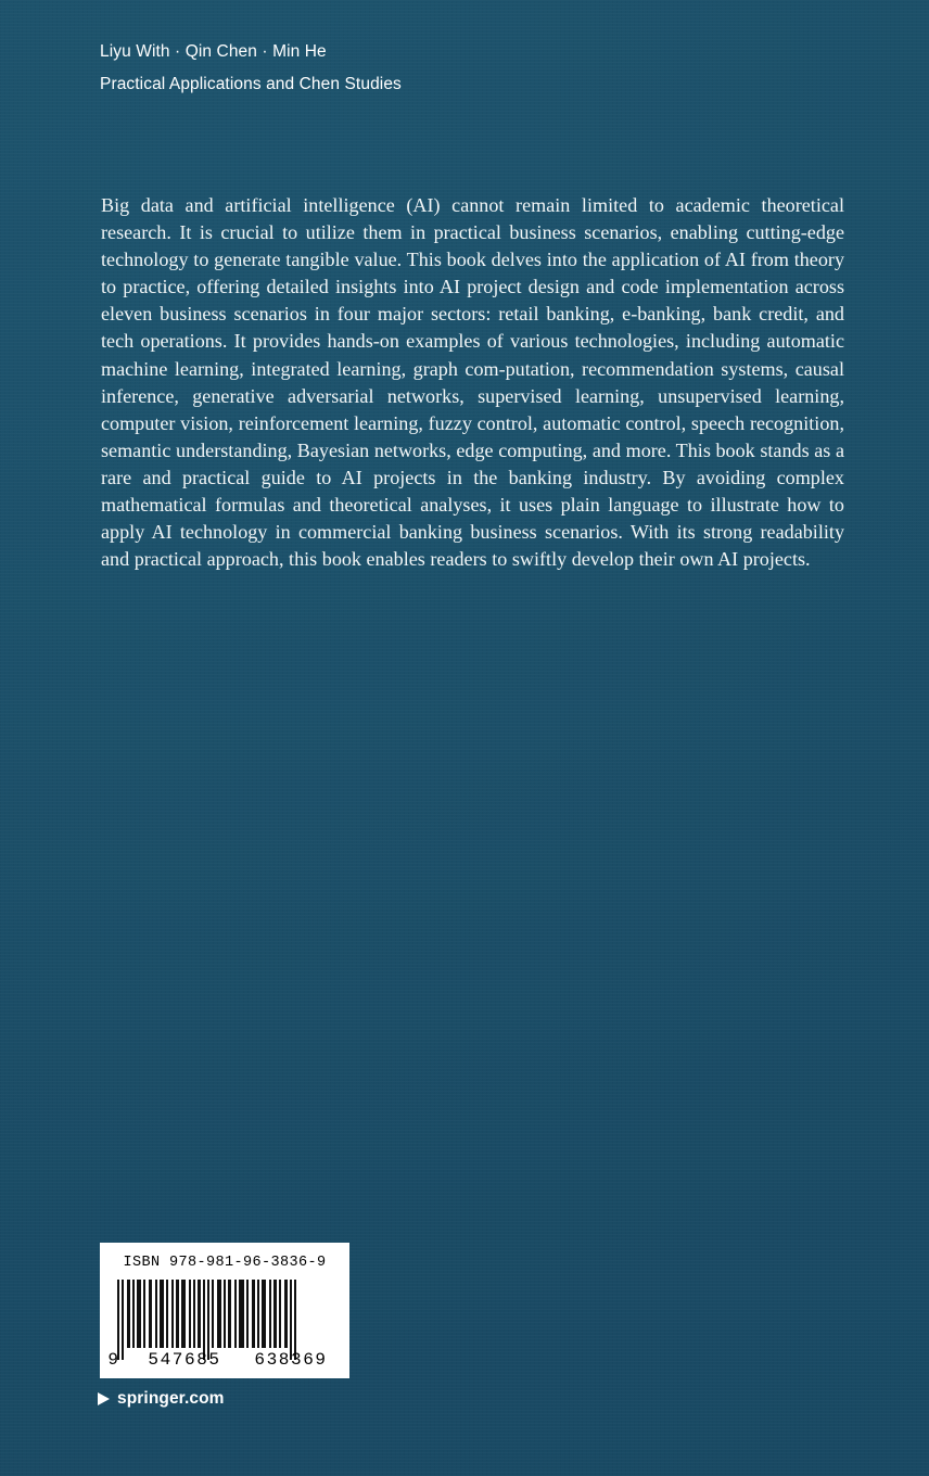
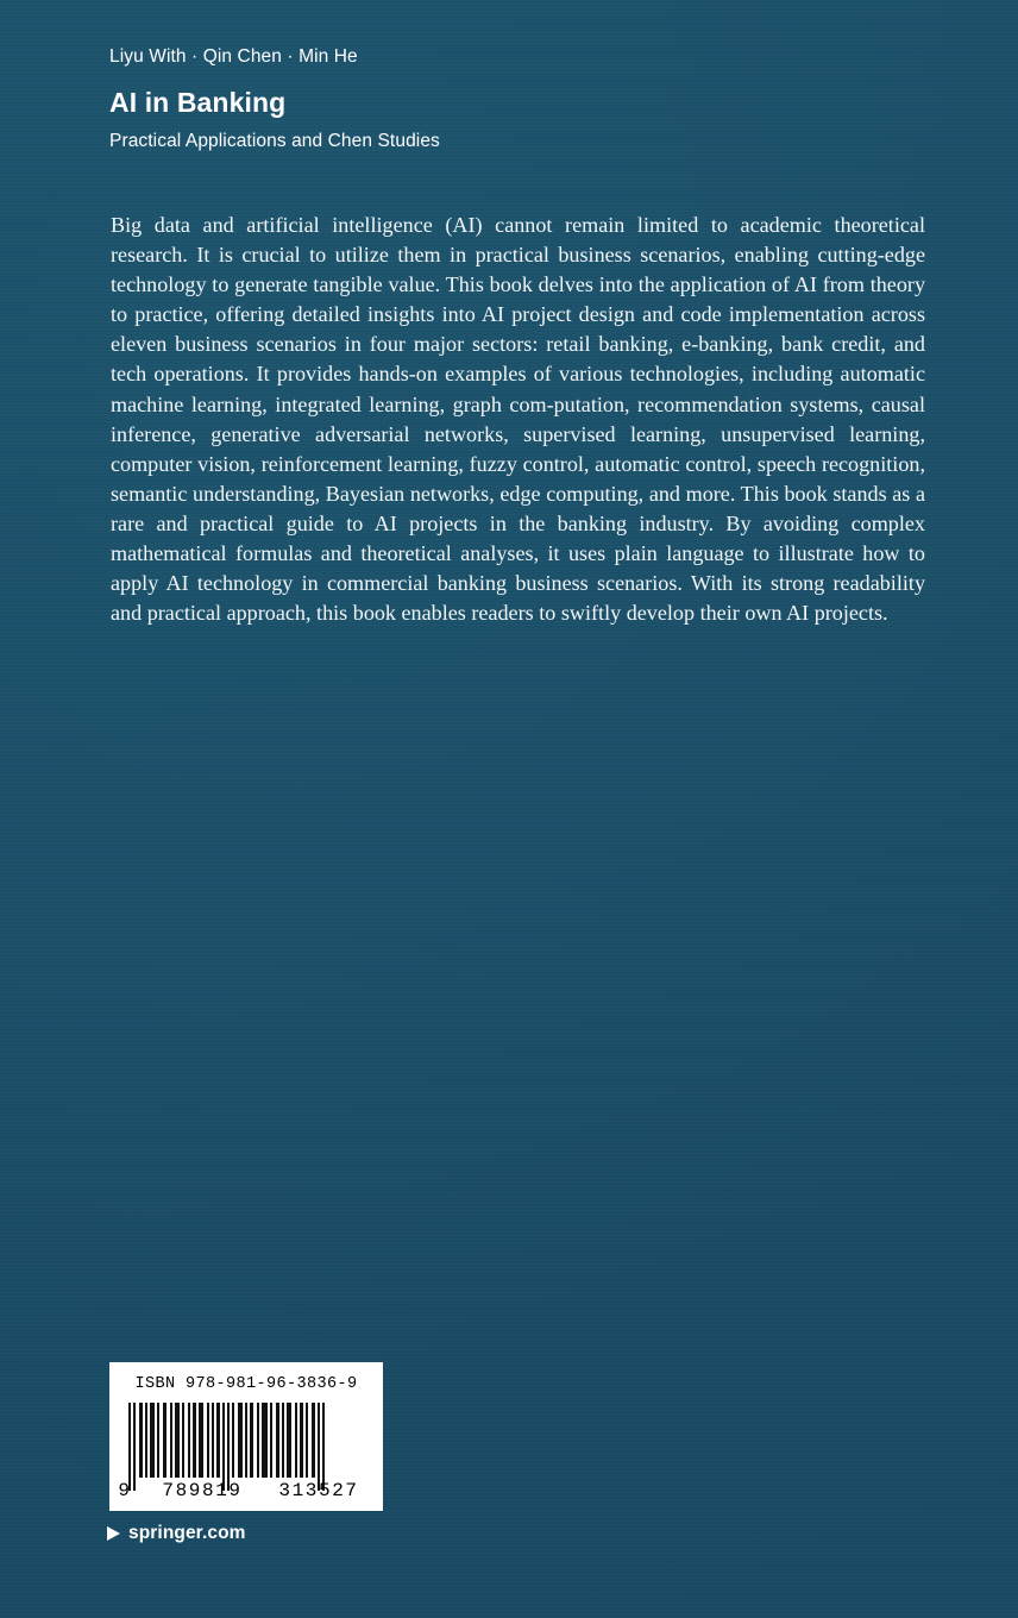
  Liyu With · Qin Chen · Min He
+ AI in Banking
  Practical Applications and Chen Studies
  Big data and artificial intelligence (AI) cannot remain limited to academic theoretical research. It is crucial to utilize them in practical business scenarios, enabling cutting-edge technology to generate tangible value. This book delves into the application of AI from theory to practice, offering detailed insights into AI project design and code implementation across eleven business scenarios in four major sectors: retail banking, e-banking, bank credit, and tech operations. It provides hands-on examples of various technologies, including automatic machine learning, integrated learning, graph com-putation, recommendation systems, causal inference, generative adversarial networks, supervised learning, unsupervised learning, computer vision, reinforcement learning, fuzzy control, automatic control, speech recognition, semantic understanding, Bayesian networks, edge computing, and more. This book stands as a rare and practical guide to AI projects in the banking industry. By avoiding complex mathematical formulas and theoretical analyses, it uses plain language to illustrate how to apply AI technology in commercial banking business scenarios. With its strong readability and practical approach, this book enables readers to swiftly develop their own AI projects.
  ISBN 978-981-96-3836-9
  9
- 547685
+ 789819
- 638369
+ 313527
  springer.com
